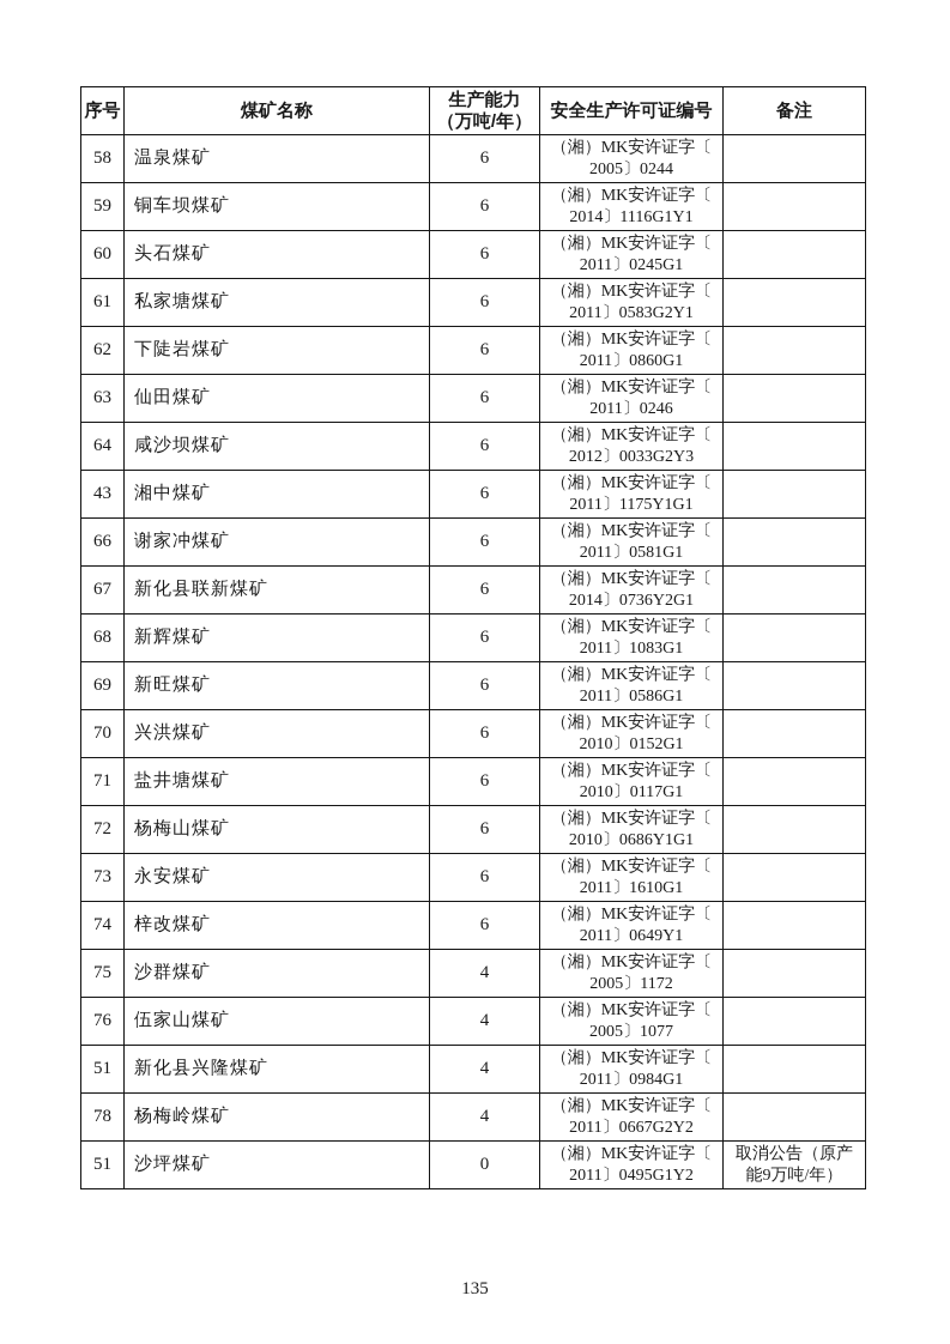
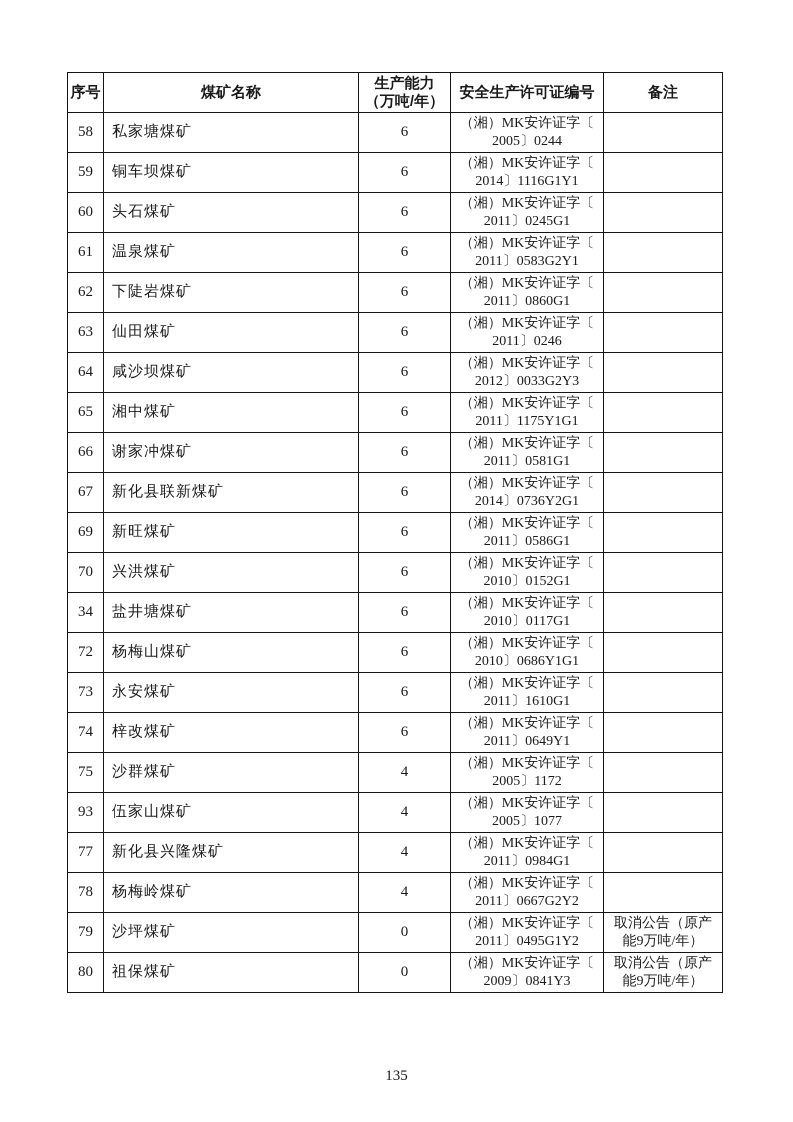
  序号	煤矿名称	生产能力 （万吨/年）	安全生产许可证编号	备注
- 58	温泉煤矿	6	（湘）MK安许证字〔 2005〕0244
+ 58	私家塘煤矿	6	（湘）MK安许证字〔 2005〕0244
  59	铜车坝煤矿	6	（湘）MK安许证字〔 2014〕1116G1Y1
  60	头石煤矿	6	（湘）MK安许证字〔 2011〕0245G1
- 61	私家塘煤矿	6	（湘）MK安许证字〔 2011〕0583G2Y1
+ 61	温泉煤矿	6	（湘）MK安许证字〔 2011〕0583G2Y1
  62	下陡岩煤矿	6	（湘）MK安许证字〔 2011〕0860G1
  63	仙田煤矿	6	（湘）MK安许证字〔 2011〕0246
  64	咸沙坝煤矿	6	（湘）MK安许证字〔 2012〕0033G2Y3
- 43	湘中煤矿	6	（湘）MK安许证字〔 2011〕1175Y1G1
+ 65	湘中煤矿	6	（湘）MK安许证字〔 2011〕1175Y1G1
  66	谢家冲煤矿	6	（湘）MK安许证字〔 2011〕0581G1
  67	新化县联新煤矿	6	（湘）MK安许证字〔 2014〕0736Y2G1
- 68	新辉煤矿	6	（湘）MK安许证字〔 2011〕1083G1
  69	新旺煤矿	6	（湘）MK安许证字〔 2011〕0586G1
  70	兴洪煤矿	6	（湘）MK安许证字〔 2010〕0152G1
- 71	盐井塘煤矿	6	（湘）MK安许证字〔 2010〕0117G1
+ 34	盐井塘煤矿	6	（湘）MK安许证字〔 2010〕0117G1
  72	杨梅山煤矿	6	（湘）MK安许证字〔 2010〕0686Y1G1
  73	永安煤矿	6	（湘）MK安许证字〔 2011〕1610G1
  74	梓改煤矿	6	（湘）MK安许证字〔 2011〕0649Y1
  75	沙群煤矿	4	（湘）MK安许证字〔 2005〕1172
- 76	伍家山煤矿	4	（湘）MK安许证字〔 2005〕1077
+ 93	伍家山煤矿	4	（湘）MK安许证字〔 2005〕1077
- 51	新化县兴隆煤矿	4	（湘）MK安许证字〔 2011〕0984G1
+ 77	新化县兴隆煤矿	4	（湘）MK安许证字〔 2011〕0984G1
  78	杨梅岭煤矿	4	（湘）MK安许证字〔 2011〕0667G2Y2
- 51	沙坪煤矿	0	（湘）MK安许证字〔 2011〕0495G1Y2	取消公告（原产能9万吨/年）
+ 79	沙坪煤矿	0	（湘）MK安许证字〔 2011〕0495G1Y2	取消公告（原产能9万吨/年）
+ 80	祖保煤矿	0	（湘）MK安许证字〔 2009〕0841Y3	取消公告（原产能9万吨/年）
  135
